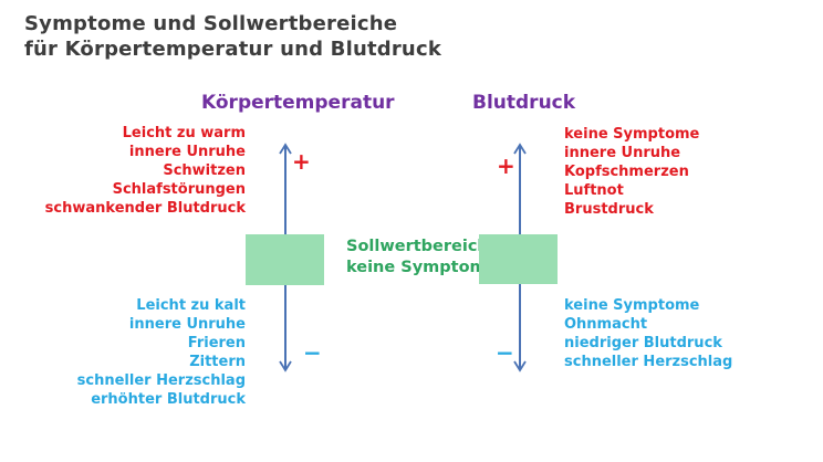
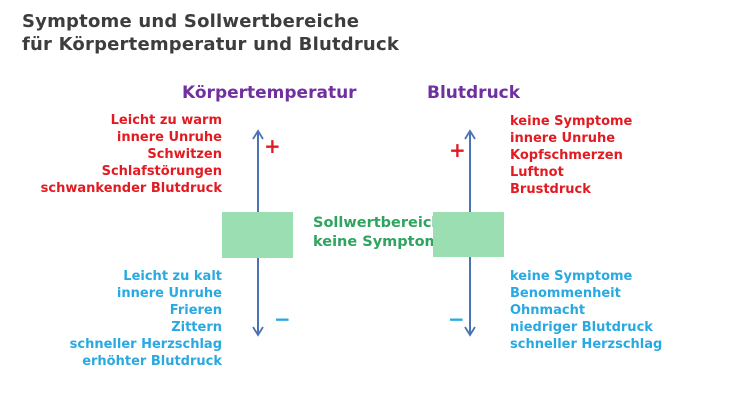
  Symptome und Sollwertbereiche
  für Körpertemperatur und Blutdruck
  Körpertemperatur
  Blutdruck
  Leicht zu warm
  innere Unruhe
  Schwitzen
  Schlafstörungen
  schwankender Blutdruck
  Leicht zu kalt
  innere Unruhe
  Frieren
  Zittern
  schneller Herzschlag
  erhöhter Blutdruck
  keine Symptome
  innere Unruhe
  Kopfschmerzen
  Luftnot
  Brustdruck
  keine Symptome
+ Benommenheit
  Ohnmacht
  niedriger Blutdruck
  schneller Herzschlag
  +
  −
  +
  −
  Sollwertbereic
  keine Sympto
